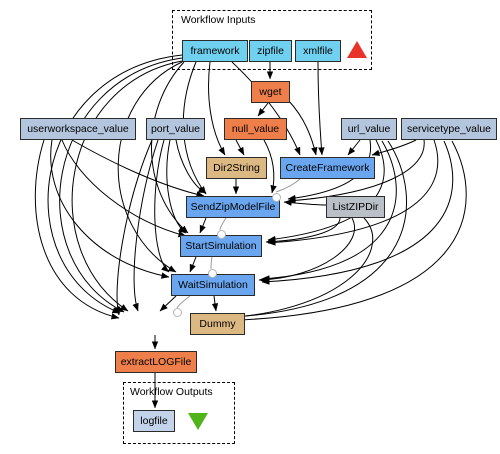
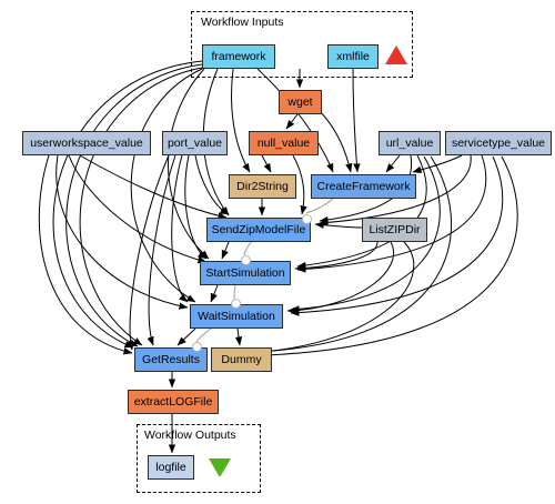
  Workflow Inputs
  Workflow Outputs
  framework
- zipfile
  xmlfile
  wget
  null_value
  userworkspace_value
  port_value
  url_value
  servicetype_value
  Dir2String
  CreateFramework
  ListZIPDir
  SendZipModelFile
  StartSimulation
  WaitSimulation
+ GetResults
  Dummy
  extractLOGFile
  logfile
